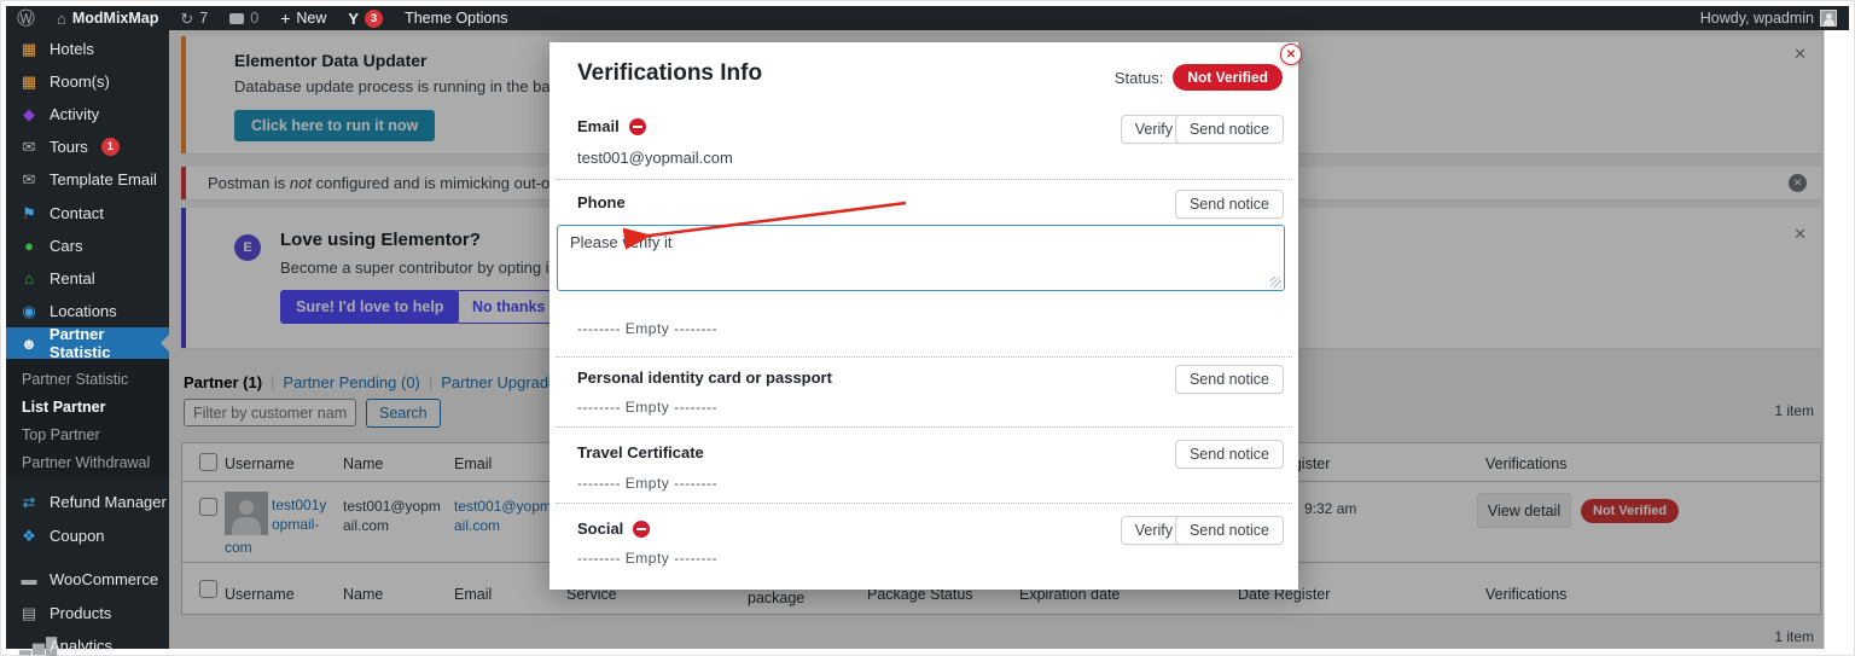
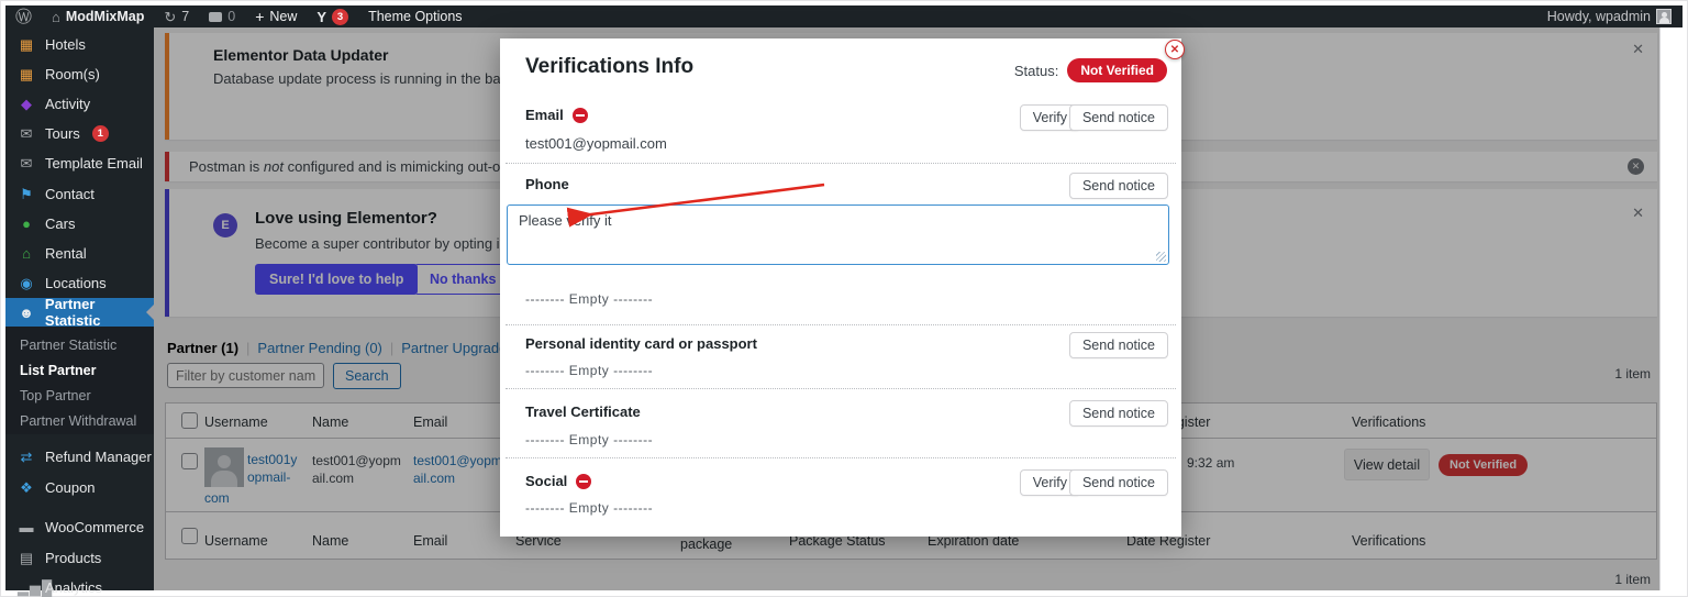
  Ⓦ
  ⌂
  ModMixMap
  ↻
  7
  0
  +
  New
  Y
  3
  Theme Options
  Howdy, wpadmin
  ▦
  Hotels
  ▦
  Room(s)
  ◆
  Activity
  ✉
  Tours
  1
  ✉
  Template Email
  ⚑
  Contact
  ●
  Cars
  ⌂
  Rental
  ◉
  Locations
  ☻
  Partner Statistic
  Partner Statistic
  List Partner
  Top Partner
  Partner Withdrawal
  ⇄
  Refund Manager
  ❖
  Coupon
  ▬
  WooCommerce
  ▤
  Products
  Analytics
  Elementor Data Updater
  Database update process is running in the ba
- Click here to run it now
  ✕
  Postman is not configured and is mimicking out-o
  ✕
  E
  Love using Elementor?
  Become a super contributor by opting i
  Sure! I'd love to help
  No thanks
  ✕
  Partner (1)
  |
  Partner Pending (0)
  |
  Partner Upgrad
  Filter by customer nam
  Search
  1 item
  Username
  Name
  Email
  Verifications
  test001yopmail-
  com
  test001@yopmail.com
  test001@yopmail.com
  9:32 am
  View detail
  Not Verified
  Username
  Name
  Email
  Service
  Package Status
  Expiration date
  Date Register
  Verifications
  1 item
  Verifications Info
  Status:
  Not Verified
  ✕
  Email
  Verify
  Send notice
  test001@yopmail.com
  Phone
  Send notice
  Please verify it
  -------- Empty --------
  Personal identity card or passport
  Send notice
  -------- Empty --------
  Travel Certificate
  Send notice
  -------- Empty --------
  Social
  Verify
  Send notice
  -------- Empty --------
